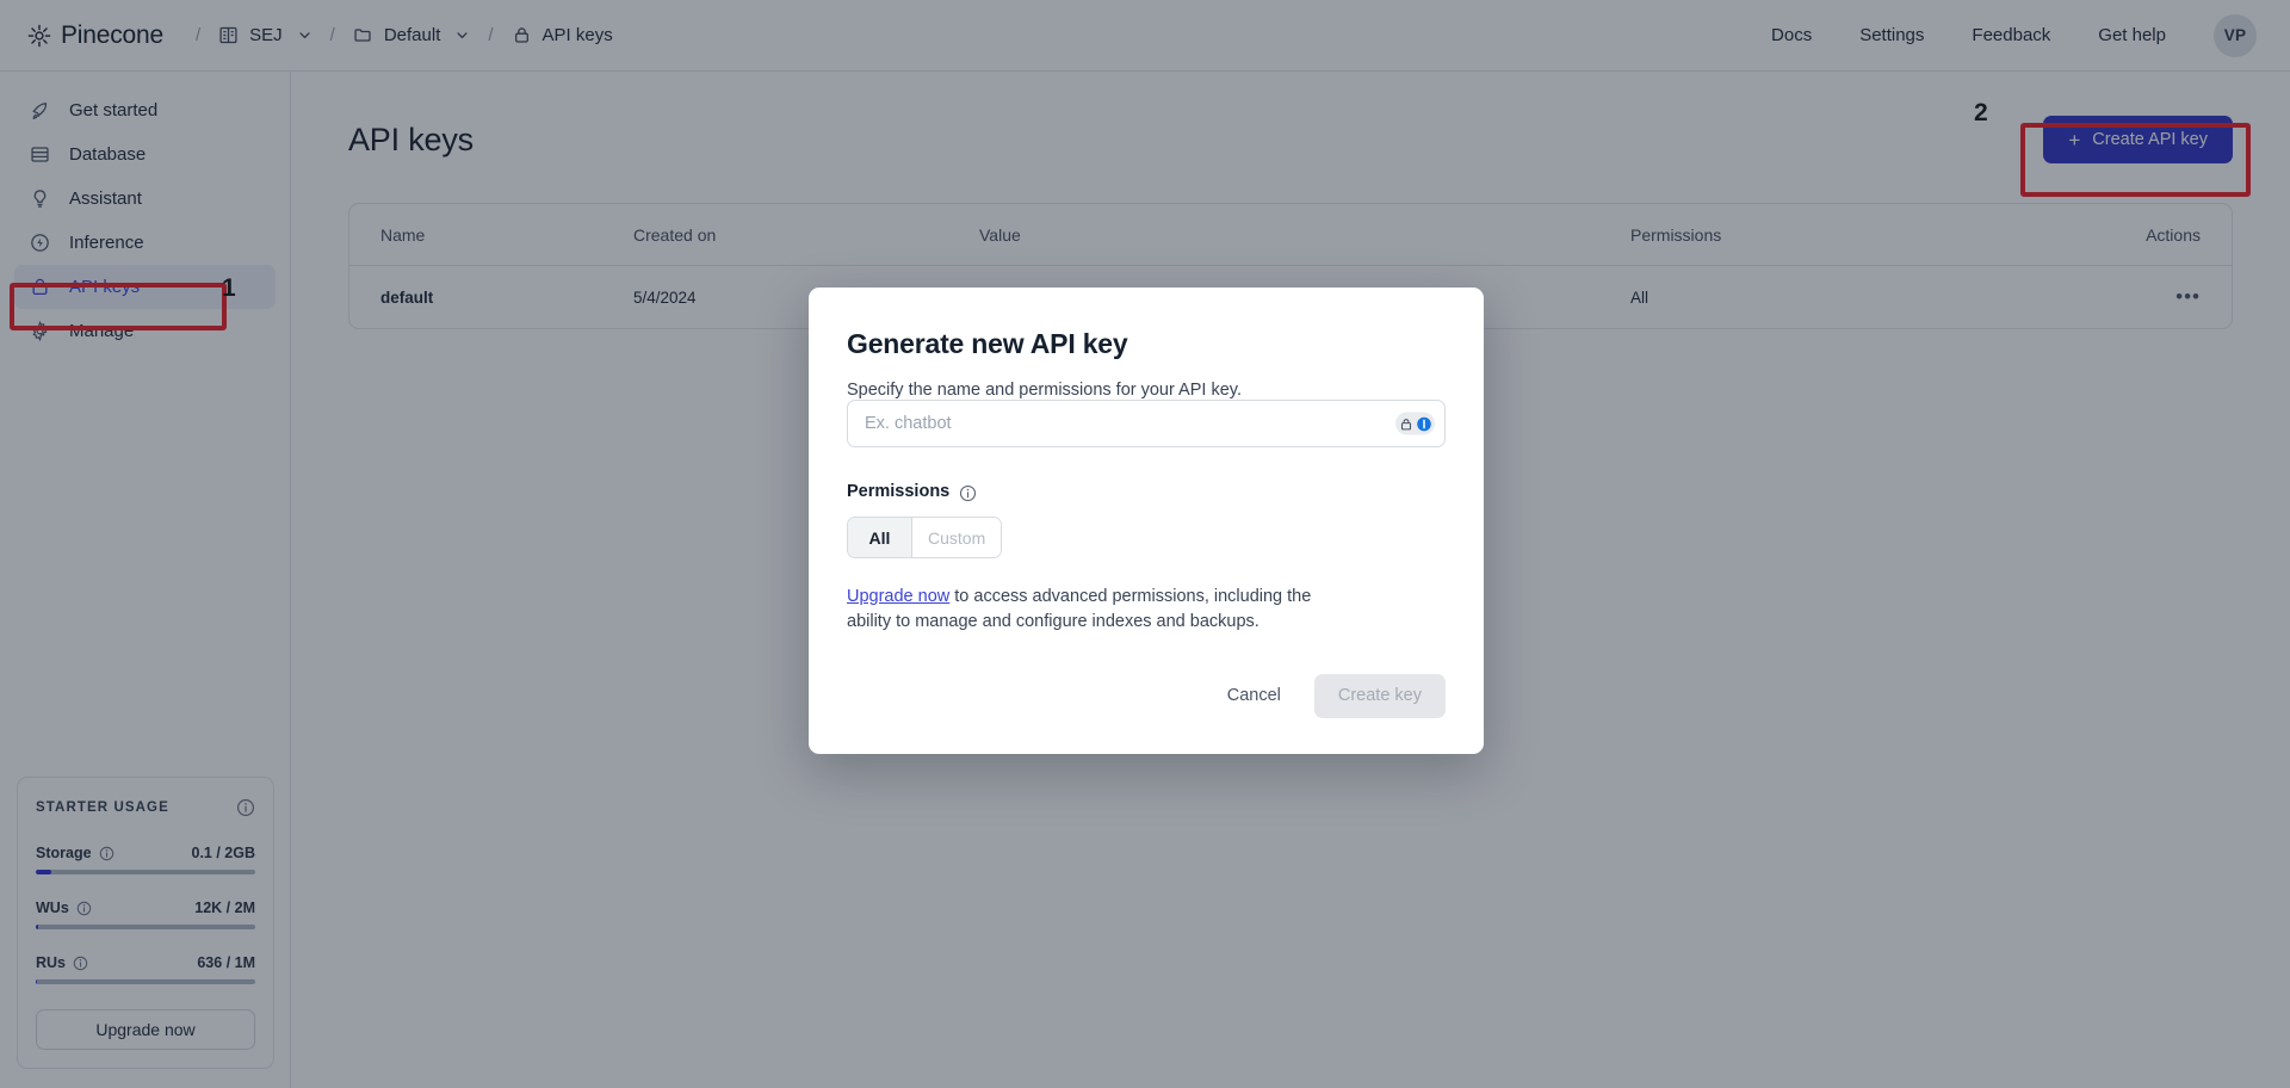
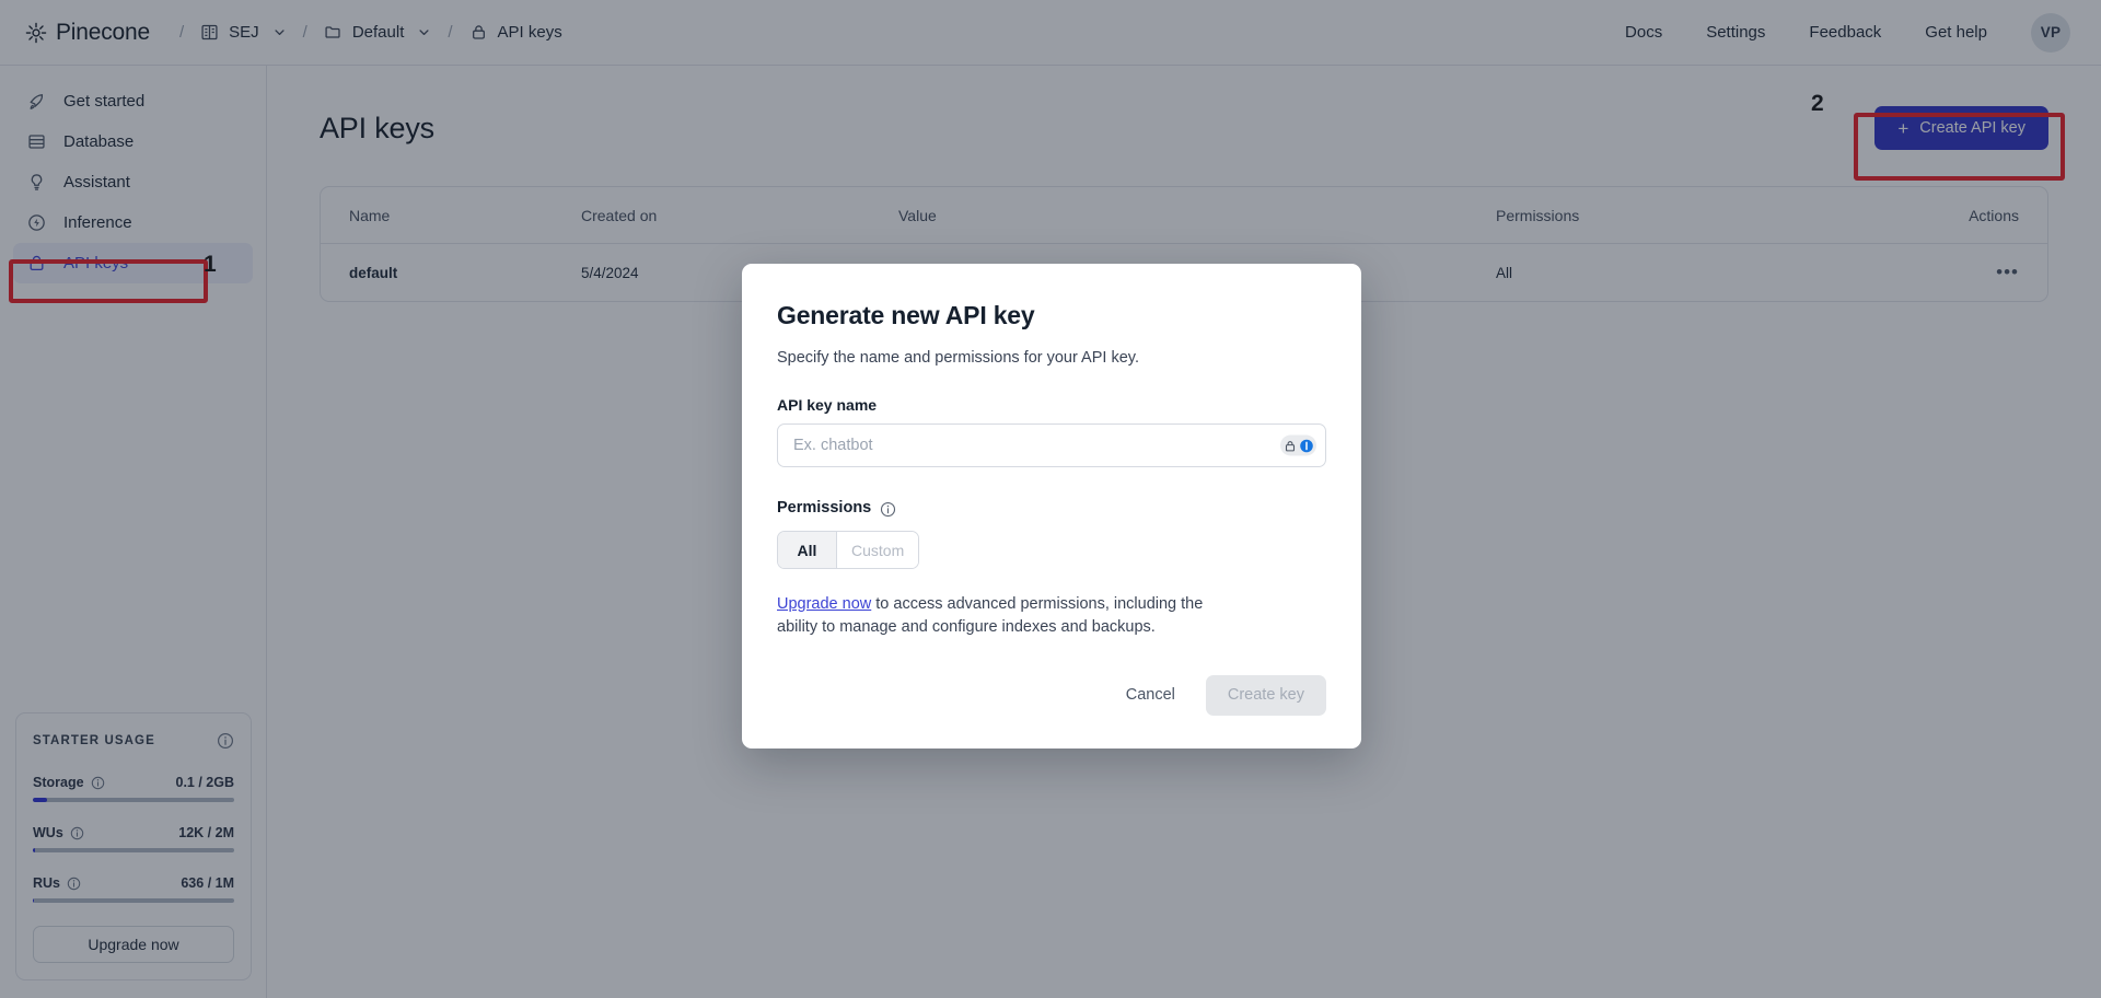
  Pinecone
  /
  SEJ
  /
  Default
  /
  API keys
  Docs
  Settings
  Feedback
  Get help
  VP
  Get started
  Database
  Assistant
  Inference
  API keys
- Manage
  STARTER USAGE
  Storage
  0.1 / 2GB
  WUs
  12K / 2M
  RUs
  636 / 1M
  Upgrade now
  API keys
  +
  Create API key
  Name
  Created on
  Value
  Permissions
  Actions
  default
  5/4/2024
  All
  •••
  1
  2
  Generate new API key
  Specify the name and permissions for your API key.
+ API key name
  Ex. chatbot
  Permissions
  All
  Custom
  Upgrade now to access advanced permissions, including the ability to manage and configure indexes and backups.
  Cancel
  Create key
